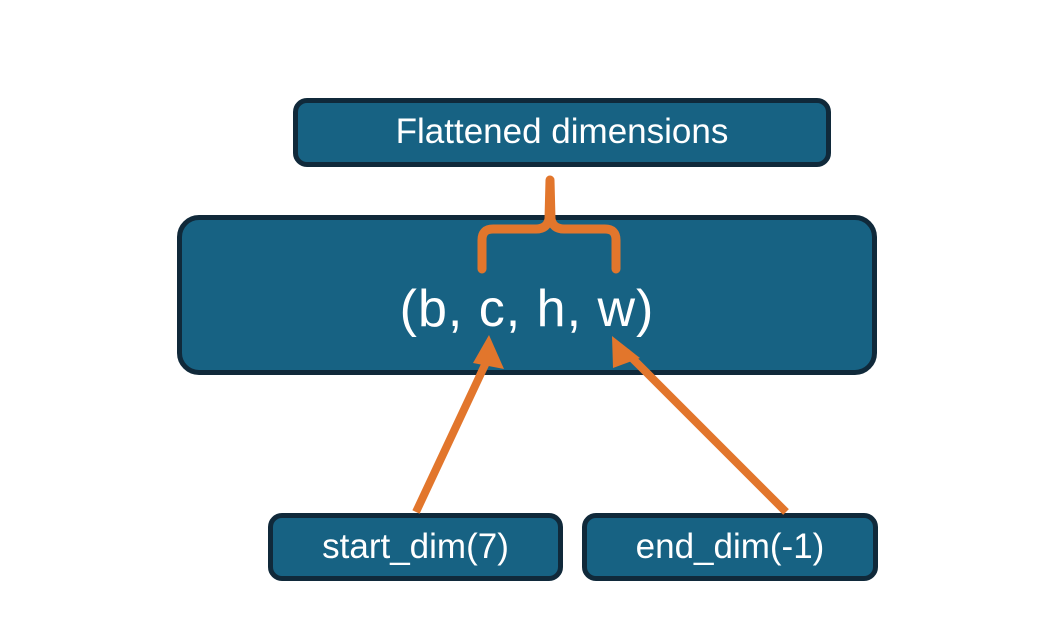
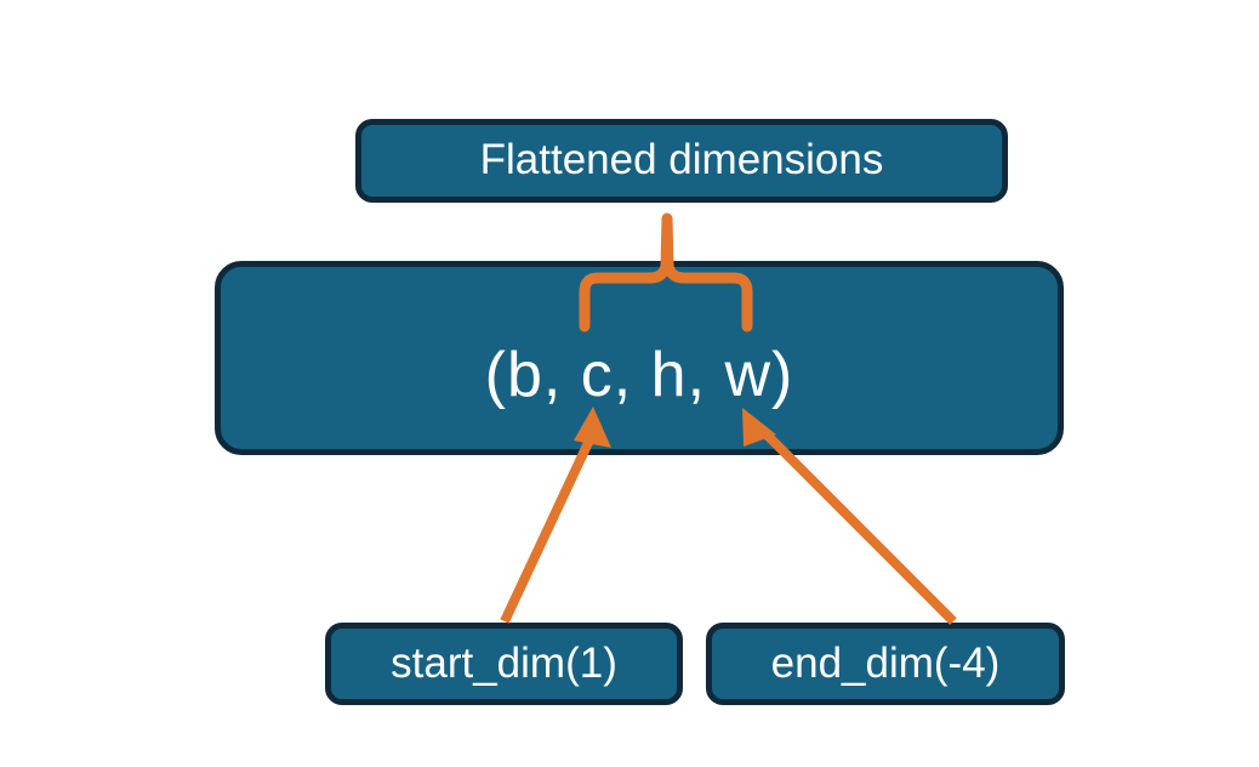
  Flattened dimensions
  (b, c, h, w)
- start_dim(7)
+ start_dim(1)
- end_dim(-1)
+ end_dim(-4)
